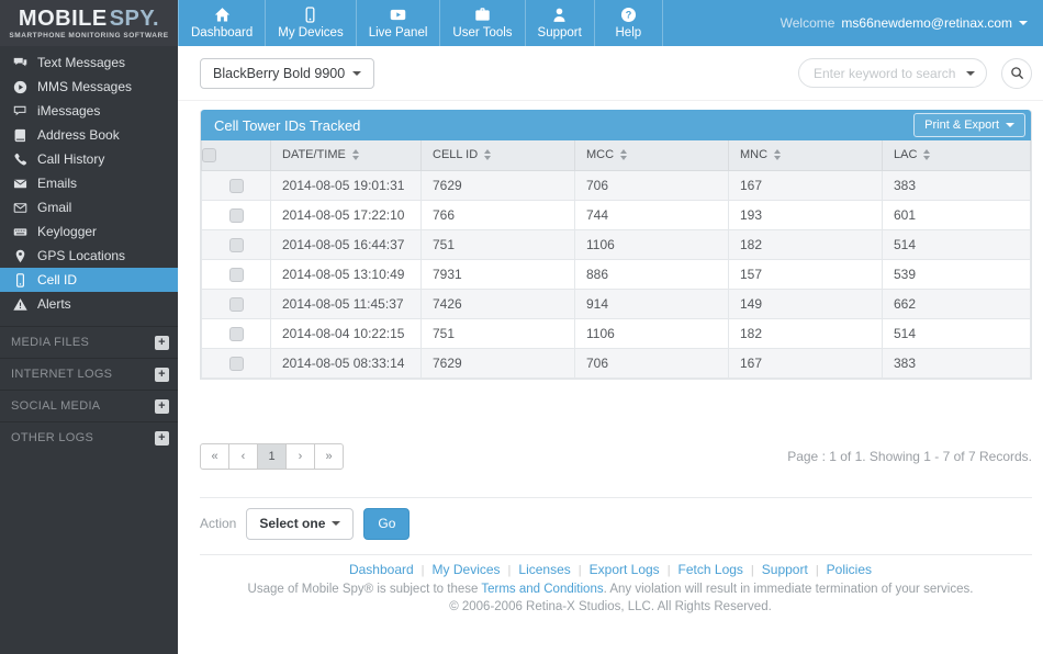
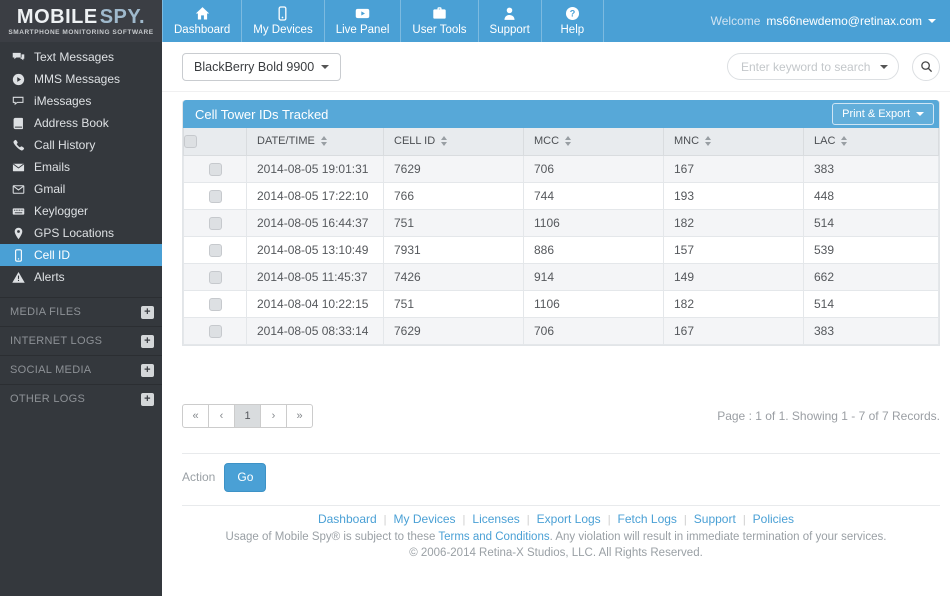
  MOBILESPY.
  Dashboard
  My Devices
  Live Panel
  User Tools
  Support
  ?
  Help
  Welcome
  ms66newdemo@retinax.com
  Text Messages
  MMS Messages
  iMessages
  Address Book
  Call History
  Emails
  Gmail
  Keylogger
  GPS Locations
  Cell ID
  Alerts
  MEDIA FILES
  +
  INTERNET LOGS
  +
  SOCIAL MEDIA
  +
  OTHER LOGS
  +
  BlackBerry Bold 9900
  Enter keyword to search
  Cell Tower IDs Tracked
  Print & Export
  	DATE/TIME	CELL ID	MCC	MNC	LAC
  	2014-08-05 19:01:31	7629	706	167	383
- 	2014-08-05 17:22:10	766	744	193	601
+ 	2014-08-05 17:22:10	766	744	193	448
  	2014-08-05 16:44:37	751	1106	182	514
  	2014-08-05 13:10:49	7931	886	157	539
  	2014-08-05 11:45:37	7426	914	149	662
  	2014-08-04 10:22:15	751	1106	182	514
  	2014-08-05 08:33:14	7629	706	167	383
  «
  ‹
  1
  ›
  »
  Page : 1 of 1. Showing 1 - 7 of 7 Records.
  Action
- Select one
  Go
  Dashboard | My Devices | Licenses | Export Logs | Fetch Logs | Support | Policies
  Usage of Mobile Spy® is subject to these Terms and Conditions. Any violation will result in immediate termination of your services.
- © 2006-2006 Retina-X Studios, LLC. All Rights Reserved.
+ © 2006-2014 Retina-X Studios, LLC. All Rights Reserved.
